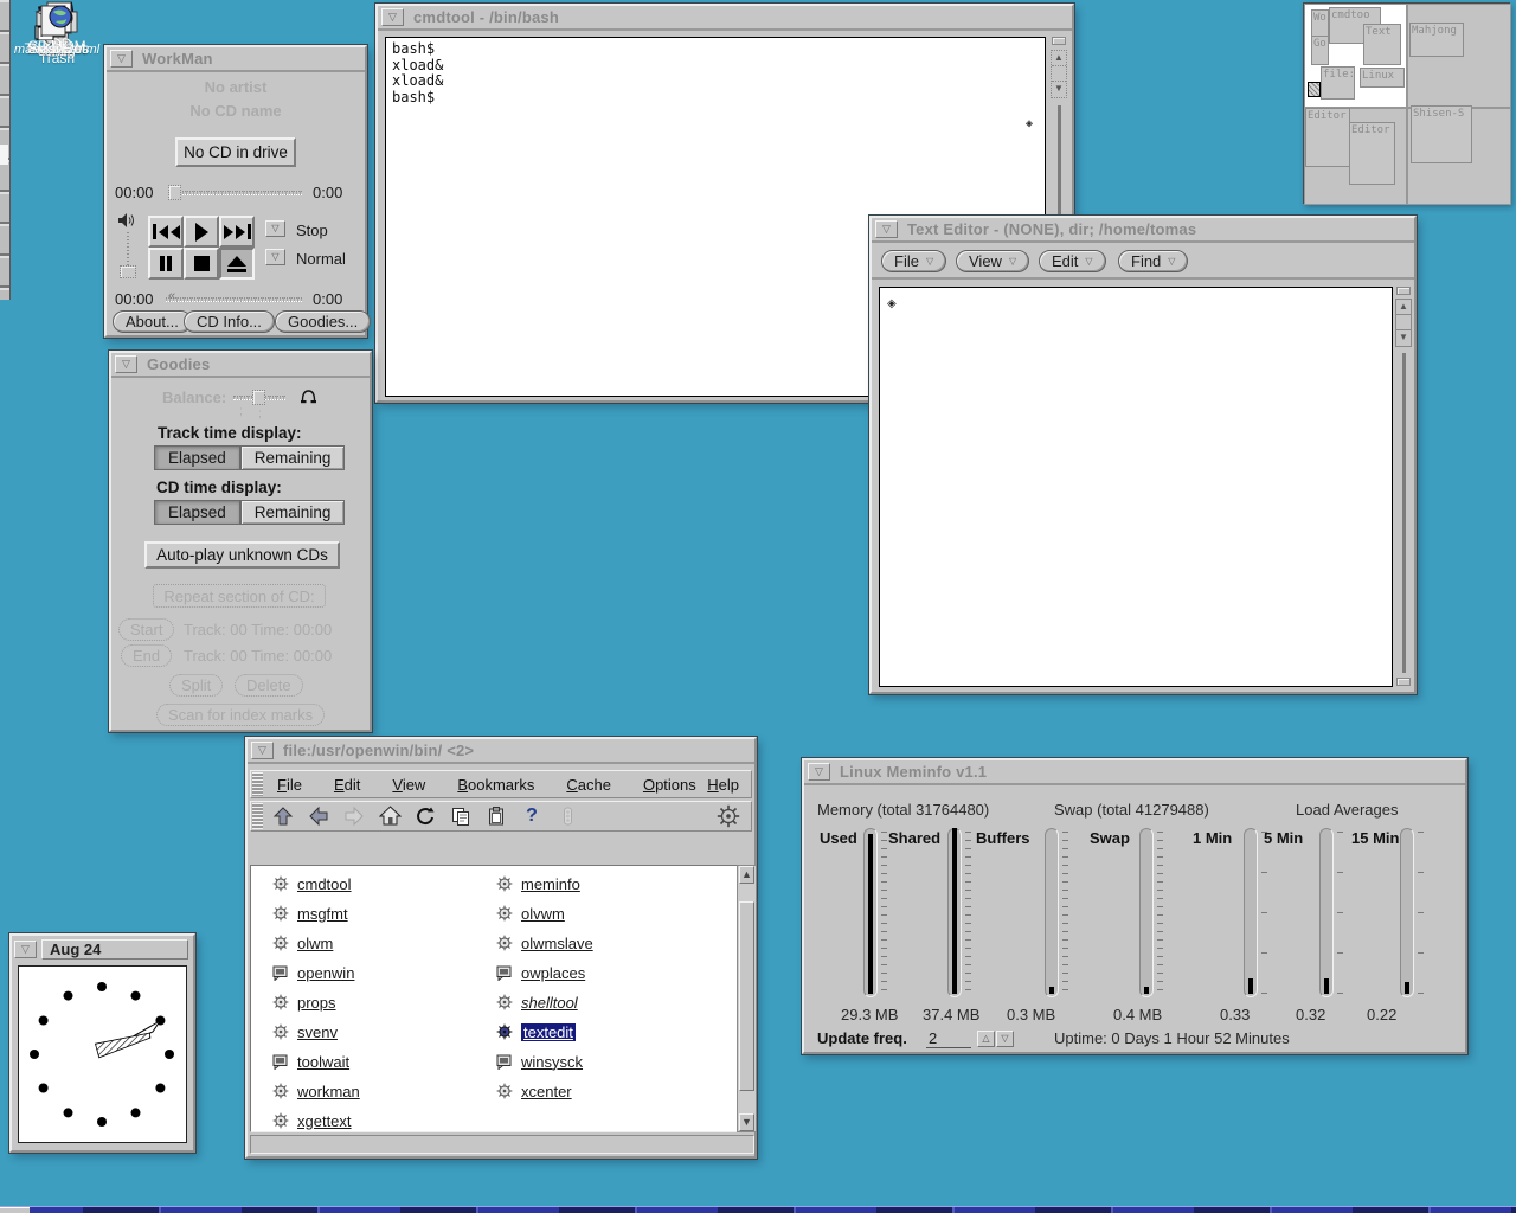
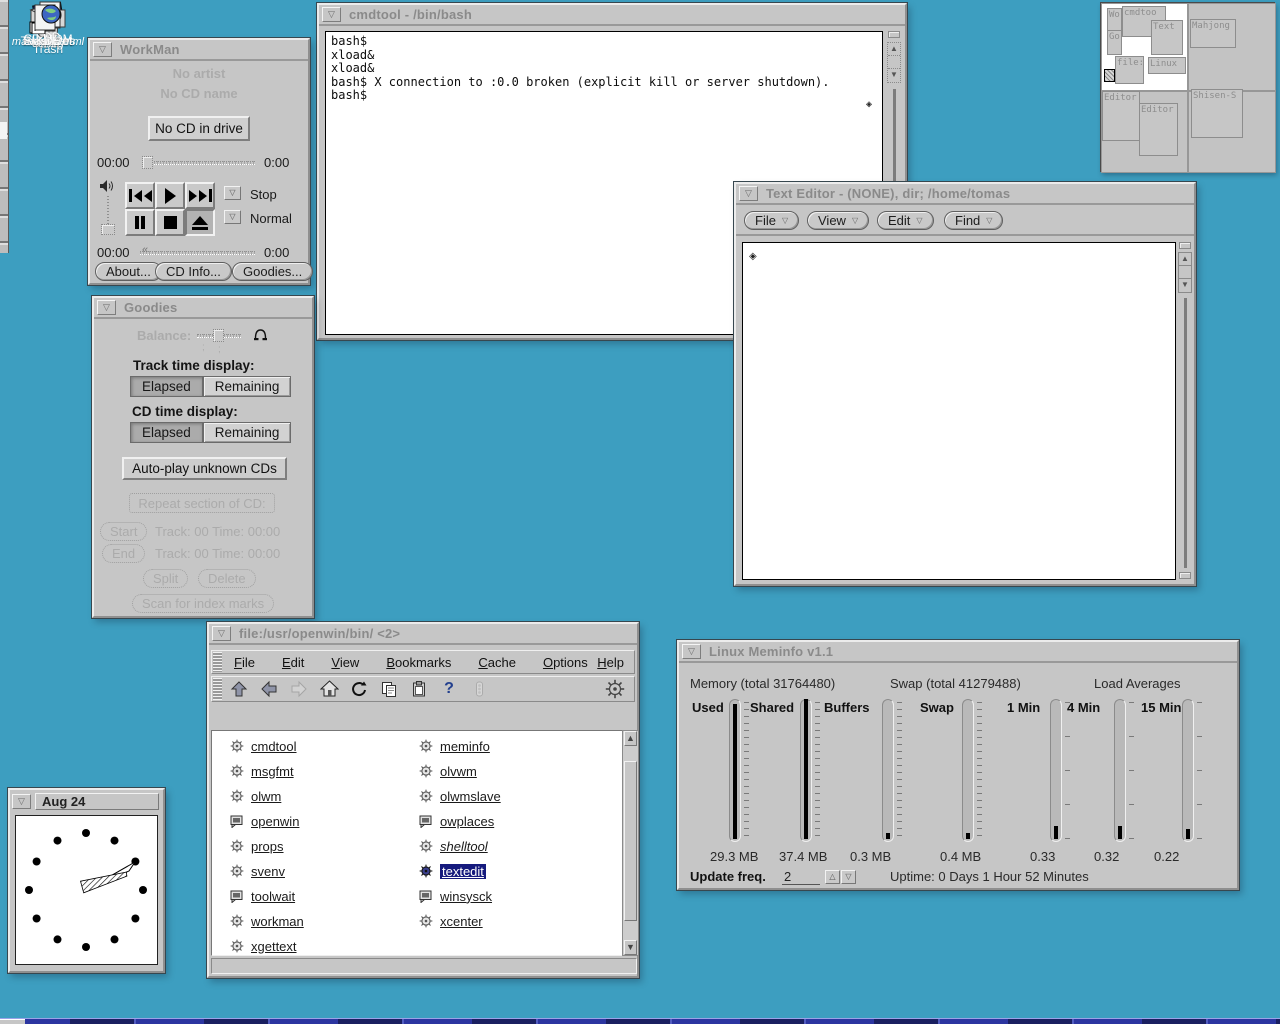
  Trash
  Templates
  Autostart
  CD-ROM
  FDD
  midi
  config
  manual00.html
  SlashDot
  KDE
  ▽
  cmdtool - /bin/bash
  bash$
  xload&
  xload&
+ bash$ X connection to :0.0 broken (explicit kill or server shutdown).
  bash$
  ◈
  ▲
  ▼
  ▽
  WorkMan
  No artist
  No CD name
  No CD in drive
  00:00
  0:00
  ▽
  Stop
  ▽
  Normal
  00:00
  «
  0:00
  About...
  CD Info...
  Goodies...
  ▽
  Goodies
  Balance:
  ;
  ;
  Track time display:
  Elapsed
  Remaining
  CD time display:
  Elapsed
  Remaining
  Auto-play unknown CDs
  Repeat section of CD:
  Start
  Track: 00 Time: 00:00
  End
  Track: 00 Time: 00:00
  Split
  Delete
  Scan for index marks
  ▽
  Text Editor - (NONE), dir; /home/tomas
  File
  ▽
  View
  ▽
  Edit
  ▽
  Find
  ▽
  ◈
  ▲
  ▼
  ▽
  file:/usr/openwin/bin/ <2>
  File
  Edit
  View
  Bookmarks
  Cache
  Options
  Help
  ?
  cmdtool
  msgfmt
  olwm
  openwin
  props
  svenv
  toolwait
  workman
  xgettext
  meminfo
  olvwm
  olwmslave
  owplaces
  shelltool
  textedit
  winsysck
  xcenter
  ▲
  ▼
  ▽
  Linux Meminfo v1.1
  Memory (total 31764480)
  Swap (total 41279488)
  Load Averages
  Used
  Shared
  Buffers
  Swap
  1 Min
- 5 Min
+ 4 Min
  15 Min
  29.3 MB
  37.4 MB
  0.3 MB
  0.4 MB
  0.33
  0.32
  0.22
  Update freq.
  2
  △
  ▽
  Uptime: 0 Days 1 Hour 52 Minutes
  ▽
  Aug 24
  Wo
  cmdtoo
  Text
  Go
  file:
  Linux
  Mahjong
  Editor
  Editor
  Shisen-S
